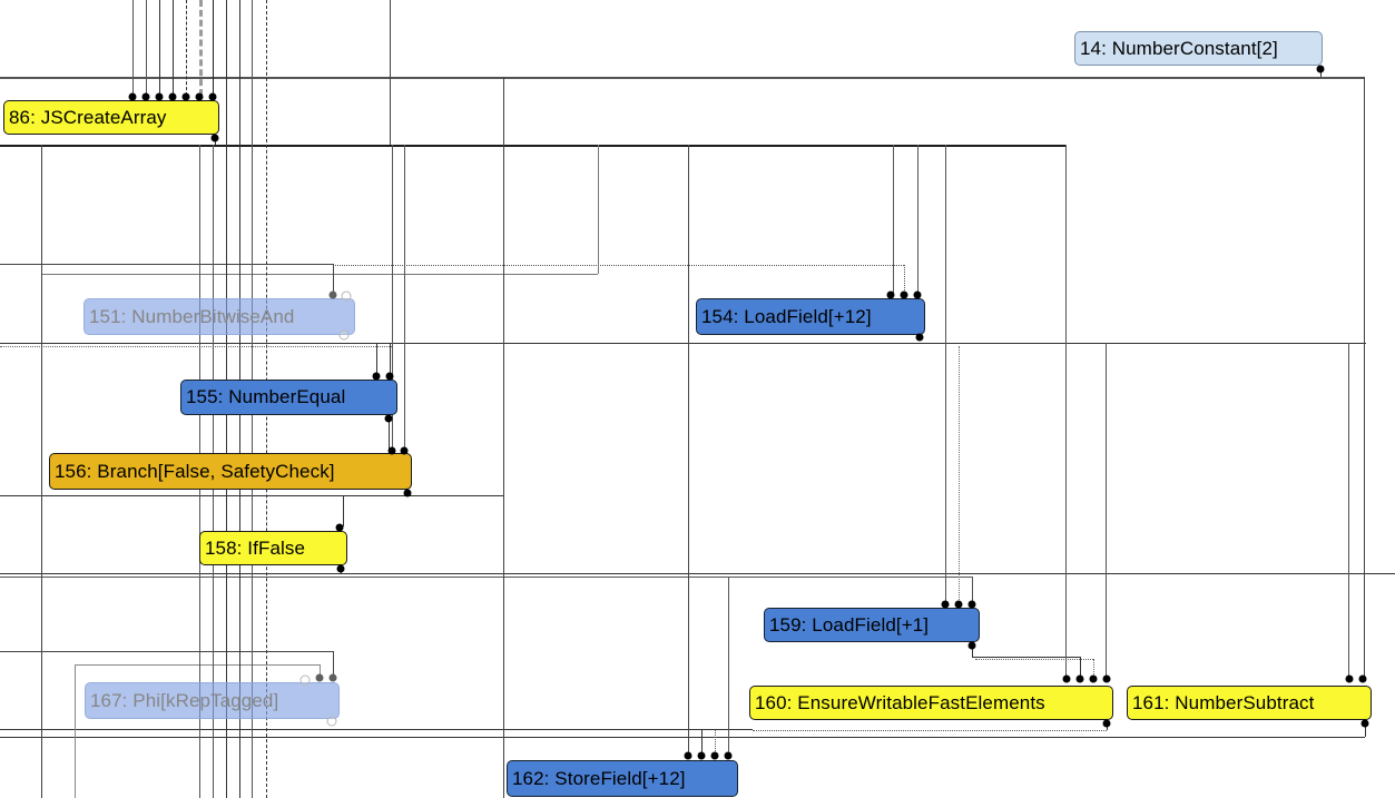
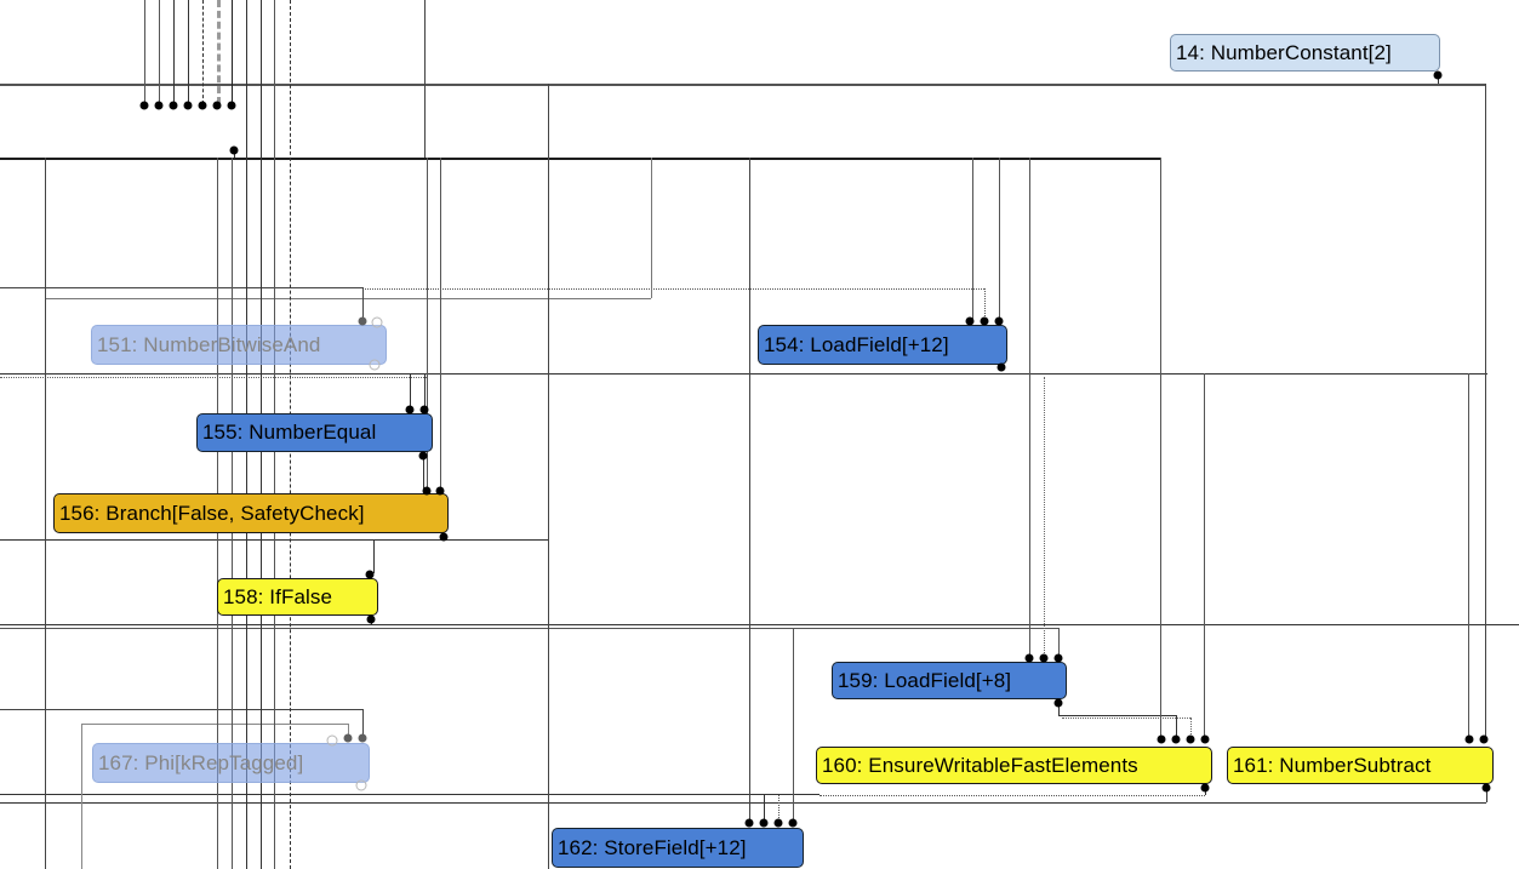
  14: NumberConstant[2]
- 86: JSCreateArray
  151: NumberBitwiseAnd
  154: LoadField[+12]
  155: NumberEqual
  156: Branch[False, SafetyCheck]
  158: IfFalse
- 159: LoadField[+1]
+ 159: LoadField[+8]
  160: EnsureWritableFastElements
  161: NumberSubtract
  167: Phi[kRepTagged]
  162: StoreField[+12]
